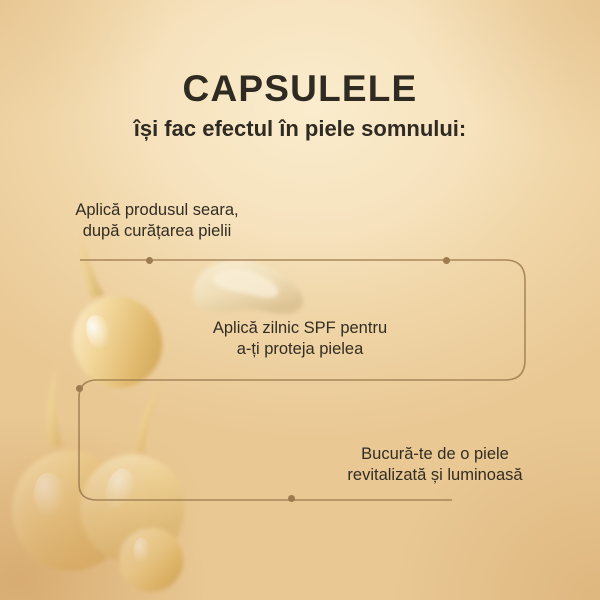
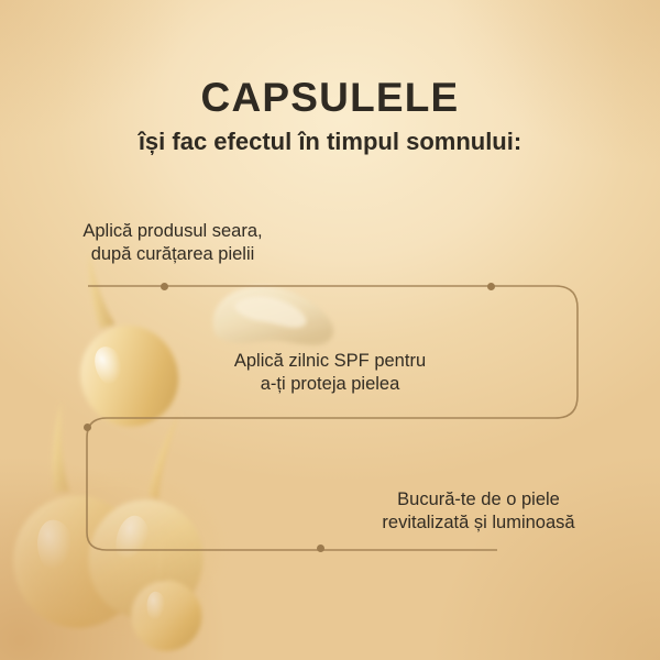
  CAPSULELE
- își fac efectul în piele somnului:
+ își fac efectul în timpul somnului:
  Aplică produsul seara,
  după curățarea pielii
  Aplică zilnic SPF pentru
  a-ți proteja pielea
  Bucură-te de o piele
  revitalizată și luminoasă
